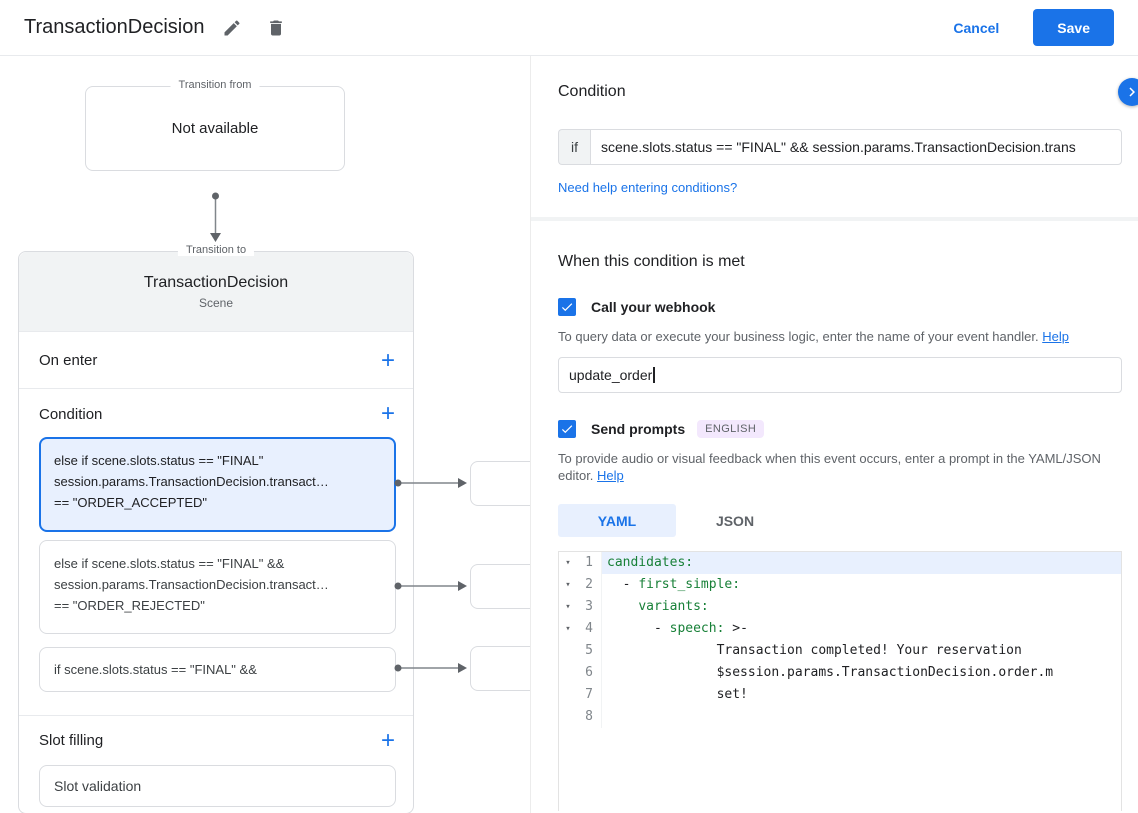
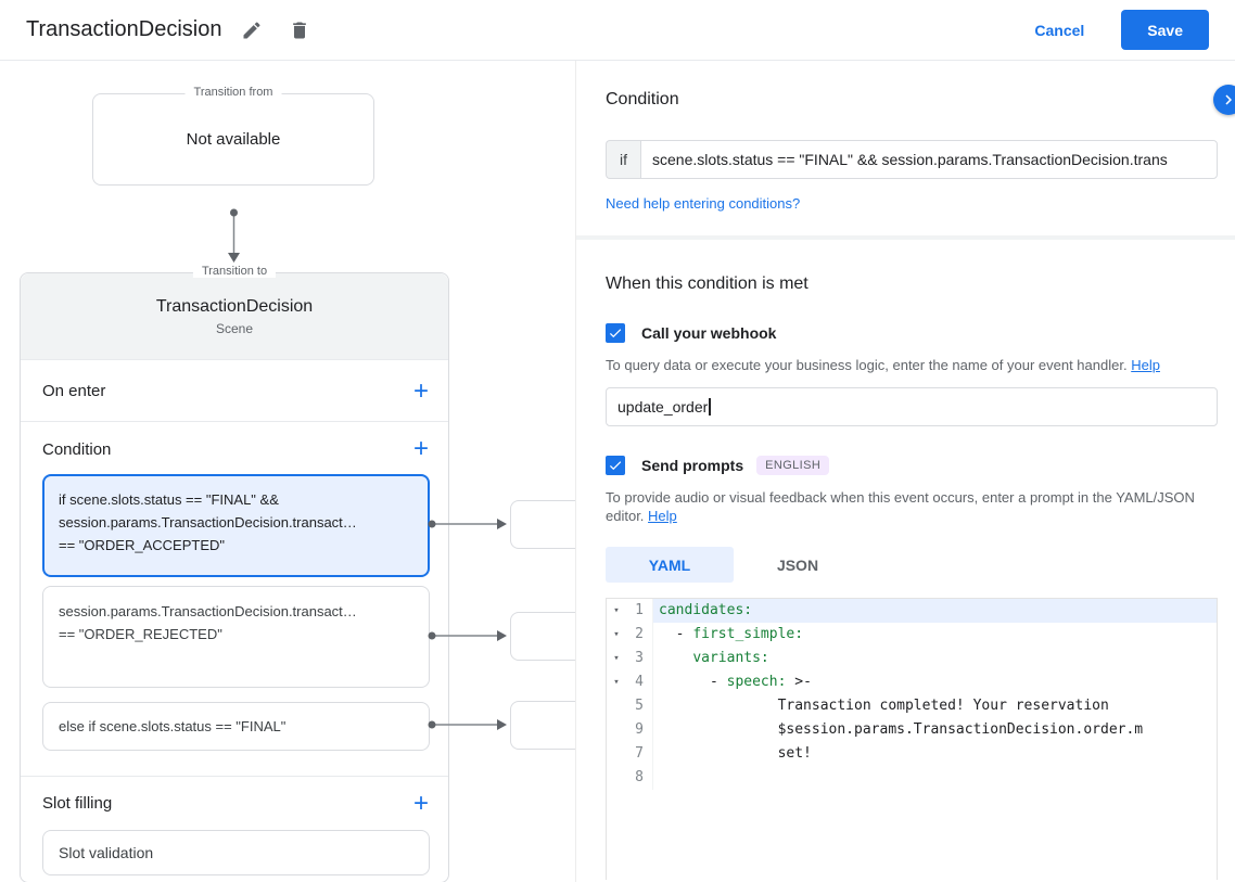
  TransactionDecision
  Cancel
  Save
  Transition from
  Not available
  Transition to
  TransactionDecision
  Scene
  On enter
  +
  Condition
  +
- else if scene.slots.status == "FINAL"
+ if scene.slots.status == "FINAL" &&
  session.params.TransactionDecision.transact…
  == "ORDER_ACCEPTED"
- else if scene.slots.status == "FINAL" &&
  session.params.TransactionDecision.transact…
  == "ORDER_REJECTED"
- if scene.slots.status == "FINAL" &&
+ else if scene.slots.status == "FINAL"
  Slot filling
  +
  Slot validation
  Condition
  if
  scene.slots.status == "FINAL" && session.params.TransactionDecision.trans
  Need help entering conditions?
  When this condition is met
  Call your webhook
  To query data or execute your business logic, enter the name of your event handler. Help
  update_order
  Send prompts
  ENGLISH
  To provide audio or visual feedback when this event occurs, enter a prompt in the YAML/JSON editor. Help
  YAML
  JSON
  ▾
  1
  candidates:
  ▾
  2
  - first_simple:
  ▾
  3
  variants:
  ▾
  4
  - speech: >-
  5
  Transaction completed! Your reservation
- 6
+ 9
  $session.params.TransactionDecision.order.m
  7
  set!
  8
